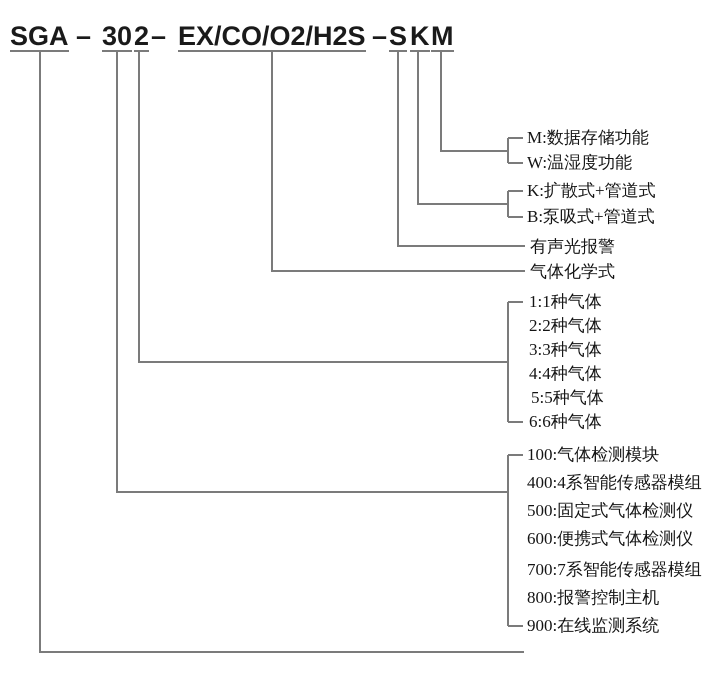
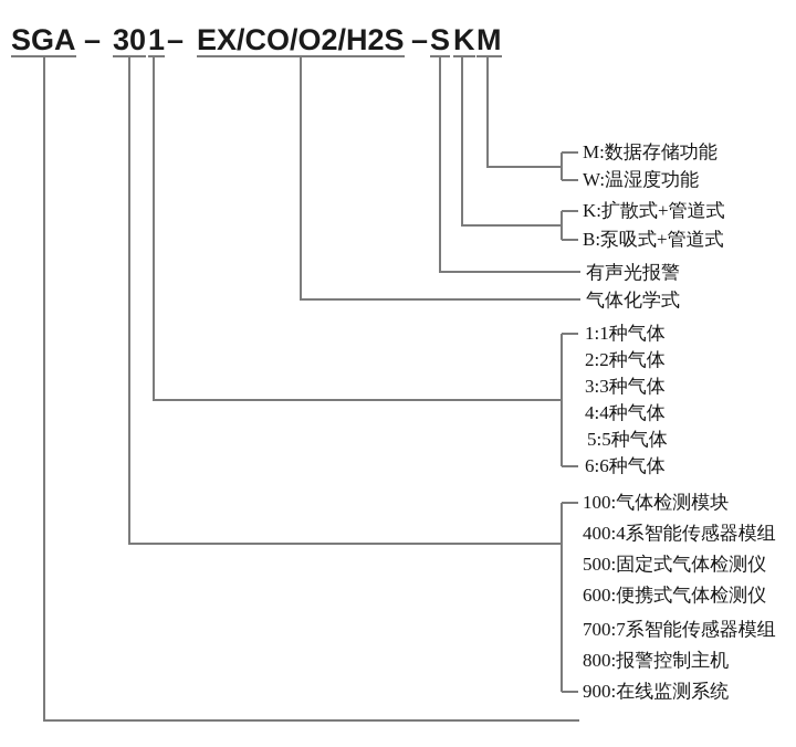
  SGA
  –
  30
- 2
+ 1
  –
  EX/CO/O2/H2S
  –
  S
  K
  M
  M:数据存储功能
  W:温湿度功能
  K:扩散式+管道式
  B:泵吸式+管道式
  有声光报警
  气体化学式
  1:1种气体
  2:2种气体
  3:3种气体
  4:4种气体
  5:5种气体
  6:6种气体
  100:气体检测模块
  400:4系智能传感器模组
  500:固定式气体检测仪
  600:便携式气体检测仪
  700:7系智能传感器模组
  800:报警控制主机
  900:在线监测系统
